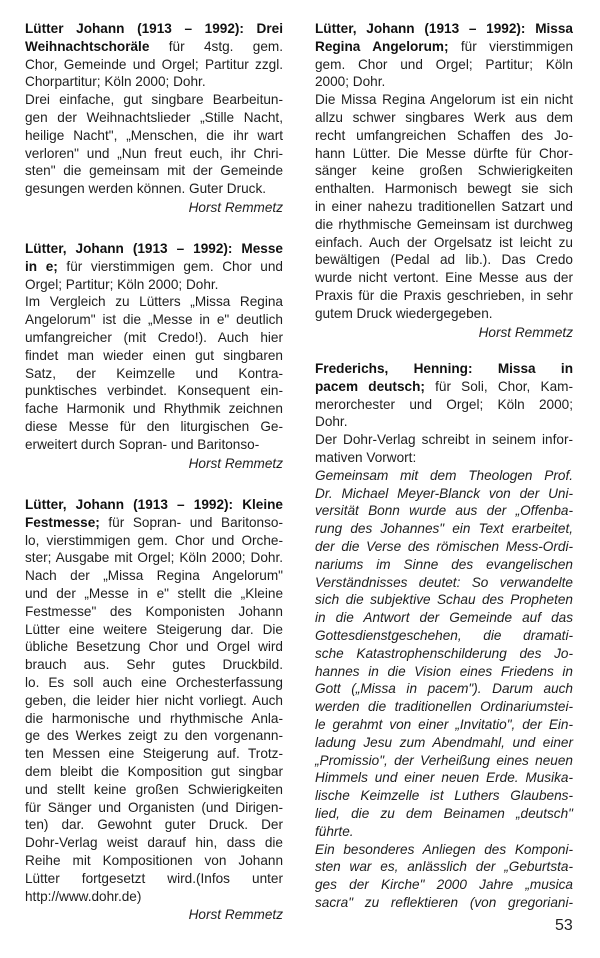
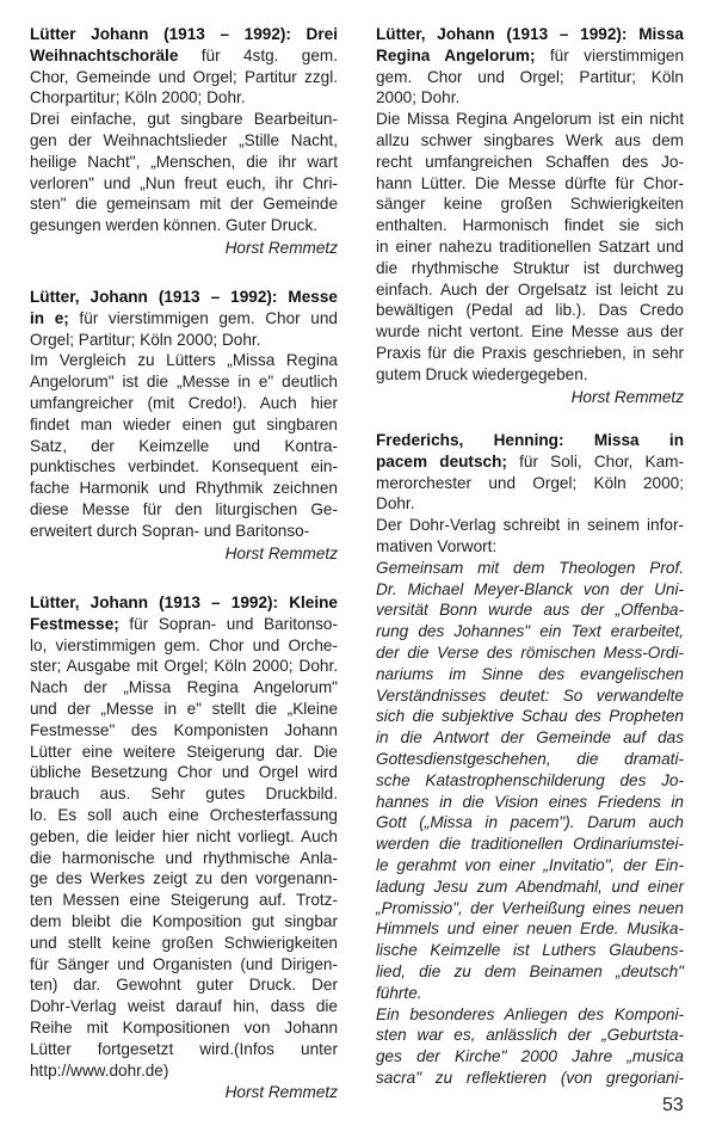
  Lütter Johann (1913 – 1992): Drei
  Weihnachtschoräle für 4stg. gem.
  Chor, Gemeinde und Orgel; Partitur zzgl.
  Chorpartitur; Köln 2000; Dohr.
  Drei einfache, gut singbare Bearbeitun-
  gen der Weihnachtslieder „Stille Nacht,
  heilige Nacht", „Menschen, die ihr wart
  verloren" und „Nun freut euch, ihr Chri-
  sten" die gemeinsam mit der Gemeinde
  gesungen werden können. Guter Druck.
  Horst Remmetz
  Lütter, Johann (1913 – 1992): Messe
  in e; für vierstimmigen gem. Chor und
  Orgel; Partitur; Köln 2000; Dohr.
  Im Vergleich zu Lütters „Missa Regina
  Angelorum" ist die „Messe in e" deutlich
  umfangreicher (mit Credo!). Auch hier
  findet man wieder einen gut singbaren
  Satz, der Keimzelle und Kontra-
  punktisches verbindet. Konsequent ein-
  fache Harmonik und Rhythmik zeichnen
  diese Messe für den liturgischen Ge-
  erweitert durch Sopran- und Baritonso-
  Horst Remmetz
  Lütter, Johann (1913 – 1992): Kleine
  Festmesse; für Sopran- und Baritonso-
  lo, vierstimmigen gem. Chor und Orche-
  ster; Ausgabe mit Orgel; Köln 2000; Dohr.
  Nach der „Missa Regina Angelorum"
  und der „Messe in e" stellt die „Kleine
  Festmesse" des Komponisten Johann
  Lütter eine weitere Steigerung dar. Die
  übliche Besetzung Chor und Orgel wird
  brauch aus. Sehr gutes Druckbild.
  lo. Es soll auch eine Orchesterfassung
  geben, die leider hier nicht vorliegt. Auch
  die harmonische und rhythmische Anla-
  ge des Werkes zeigt zu den vorgenann-
  ten Messen eine Steigerung auf. Trotz-
  dem bleibt die Komposition gut singbar
  und stellt keine großen Schwierigkeiten
  für Sänger und Organisten (und Dirigen-
  ten) dar. Gewohnt guter Druck. Der
  Dohr-Verlag weist darauf hin, dass die
  Reihe mit Kompositionen von Johann
  Lütter fortgesetzt wird.(Infos unter
  http://www.dohr.de)
  Horst Remmetz
  Lütter, Johann (1913 – 1992): Missa
  Regina Angelorum; für vierstimmigen
  gem. Chor und Orgel; Partitur; Köln
  2000; Dohr.
  Die Missa Regina Angelorum ist ein nicht
  allzu schwer singbares Werk aus dem
  recht umfangreichen Schaffen des Jo-
  hann Lütter. Die Messe dürfte für Chor-
  sänger keine großen Schwierigkeiten
- enthalten. Harmonisch bewegt sie sich
+ enthalten. Harmonisch findet sie sich
  in einer nahezu traditionellen Satzart und
- die rhythmische Gemeinsam ist durchweg
+ die rhythmische Struktur ist durchweg
  einfach. Auch der Orgelsatz ist leicht zu
  bewältigen (Pedal ad lib.). Das Credo
  wurde nicht vertont. Eine Messe aus der
  Praxis für die Praxis geschrieben, in sehr
  gutem Druck wiedergegeben.
  Horst Remmetz
  Frederichs, Henning: Missa in
  pacem deutsch; für Soli, Chor, Kam-
  merorchester und Orgel; Köln 2000;
  Dohr.
  Der Dohr-Verlag schreibt in seinem infor-
  mativen Vorwort:
  Gemeinsam mit dem Theologen Prof.
  Dr. Michael Meyer-Blanck von der Uni-
  versität Bonn wurde aus der „Offenba-
  rung des Johannes" ein Text erarbeitet,
  der die Verse des römischen Mess-Ordi-
  nariums im Sinne des evangelischen
  Verständnisses deutet: So verwandelte
  sich die subjektive Schau des Propheten
  in die Antwort der Gemeinde auf das
  Gottesdienstgeschehen, die dramati-
  sche Katastrophenschilderung des Jo-
  hannes in die Vision eines Friedens in
  Gott („Missa in pacem"). Darum auch
  werden die traditionellen Ordinariumstei-
  le gerahmt von einer „Invitatio", der Ein-
  ladung Jesu zum Abendmahl, und einer
  „Promissio", der Verheißung eines neuen
  Himmels und einer neuen Erde. Musika-
  lische Keimzelle ist Luthers Glaubens-
  lied, die zu dem Beinamen „deutsch"
  führte.
  Ein besonderes Anliegen des Komponi-
  sten war es, anlässlich der „Geburtsta-
  ges der Kirche" 2000 Jahre „musica
  sacra" zu reflektieren (von gregoriani-
  53
